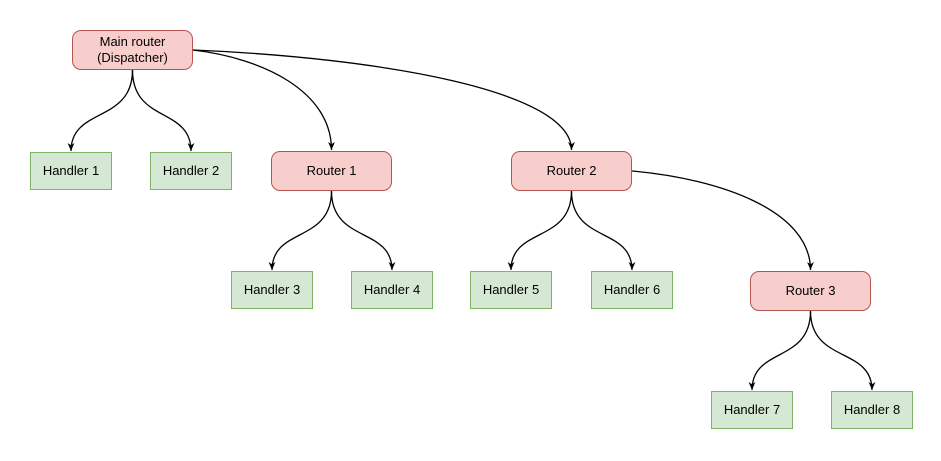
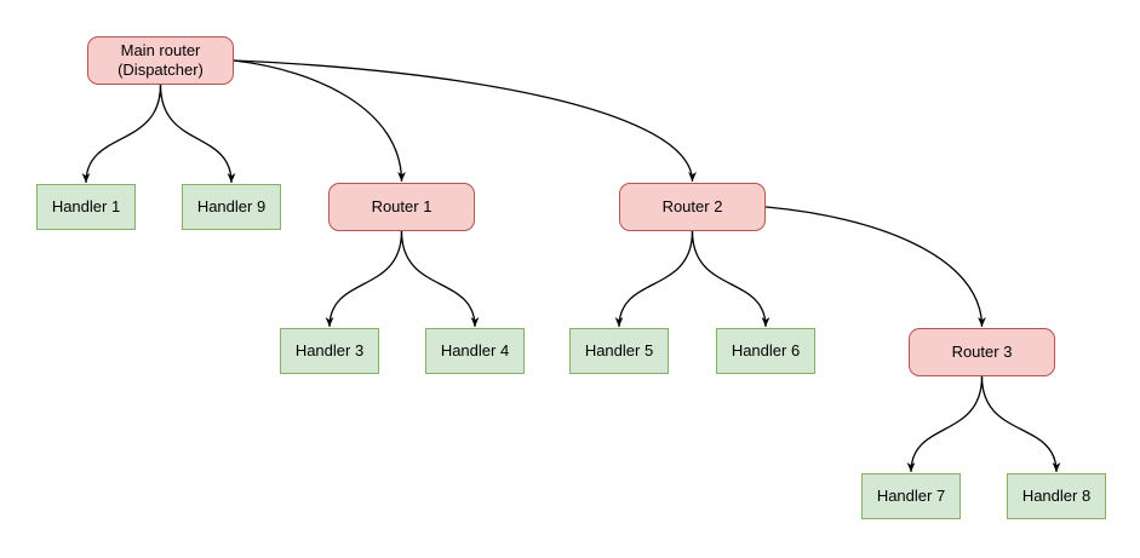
  Main router (Dispatcher)
  Handler 1
- Handler 2
+ Handler 9
  Router 1
  Router 2
  Handler 3
  Handler 4
  Handler 5
  Handler 6
  Router 3
  Handler 7
  Handler 8
